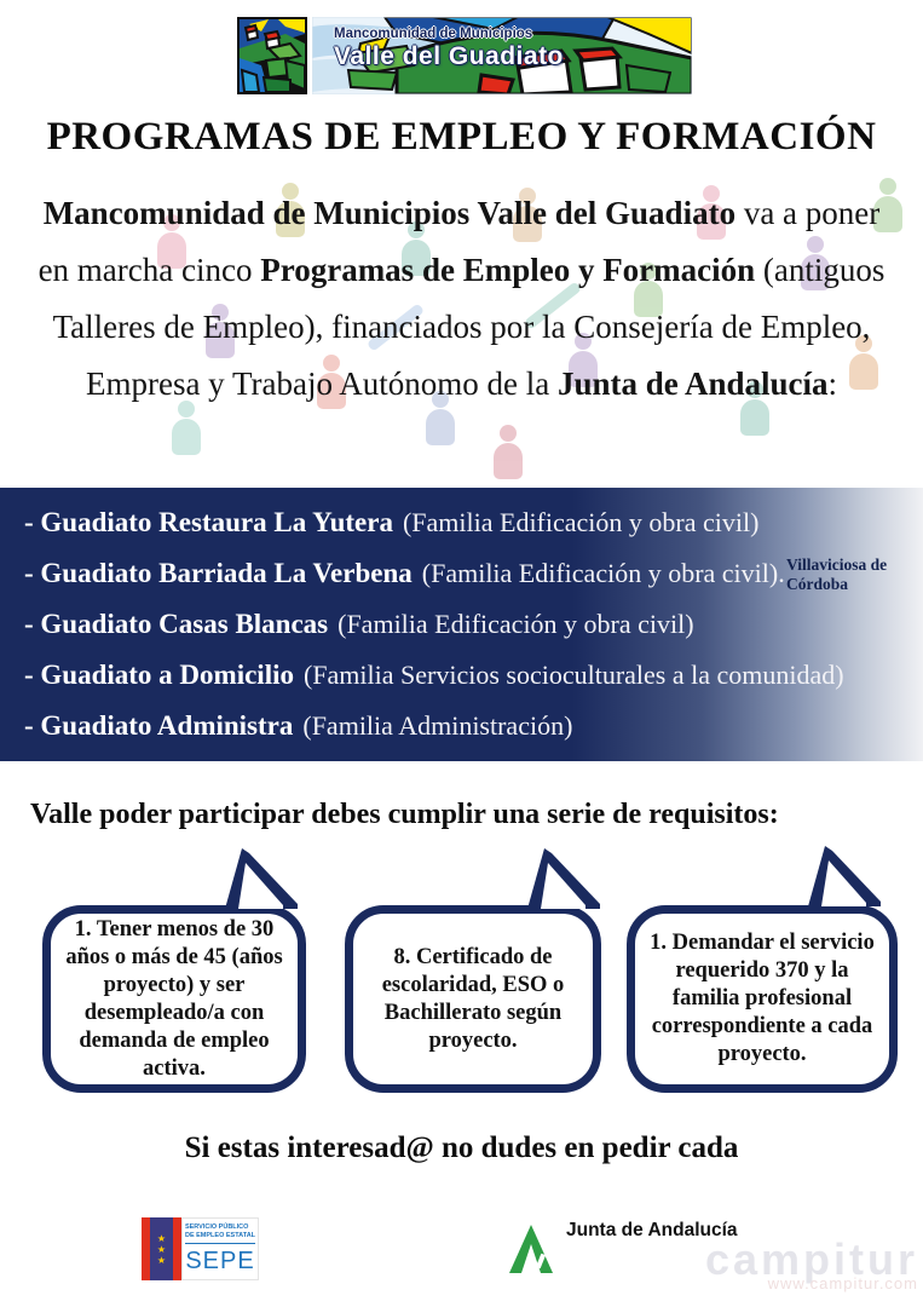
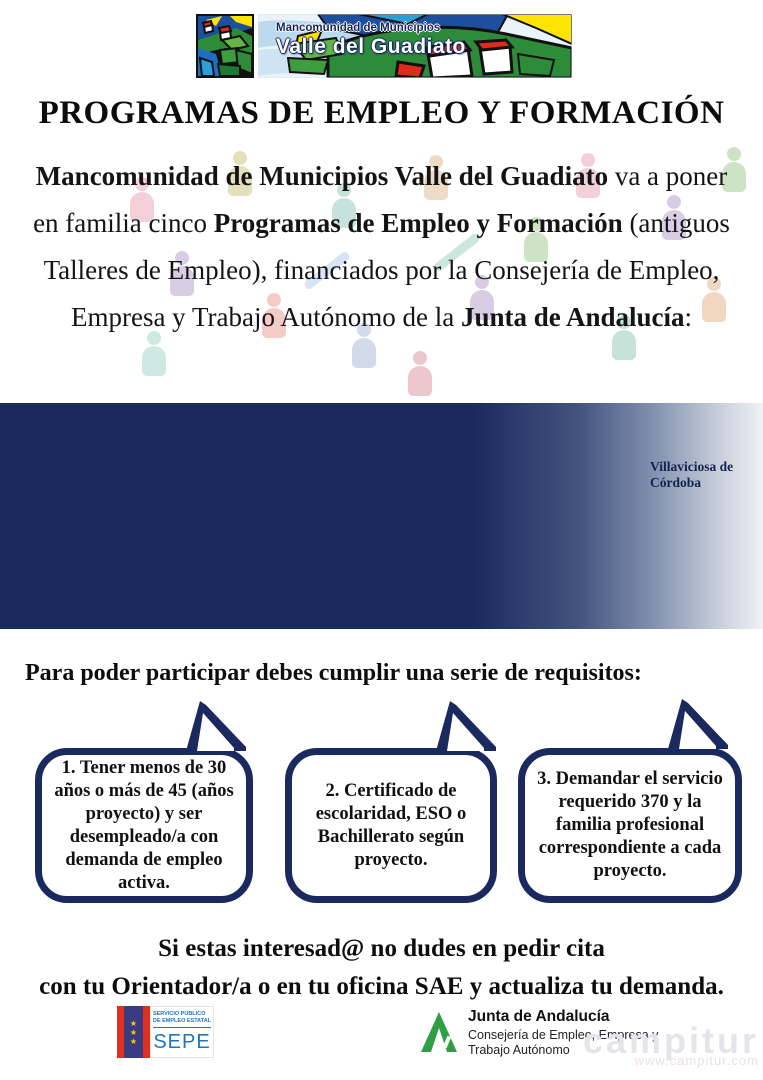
  Mancomunidad de Municipios
  Valle del Guadiato
  PROGRAMAS DE EMPLEO Y FORMACIÓN
- Mancomunidad de Municipios Valle del Guadiato va a poner en marcha cinco Programas de Empleo y Formación (antiguos Talleres de Empleo), financiados por la Consejería de Empleo, Empresa y Trabajo Autónomo de la Junta de Andalucía:
+ Mancomunidad de Municipios Valle del Guadiato va a poner en familia cinco Programas de Empleo y Formación (antiguos Talleres de Empleo), financiados por la Consejería de Empleo, Empresa y Trabajo Autónomo de la Junta de Andalucía:
- - Guadiato Restaura La Yutera (Familia Edificación y obra civil)
- - Guadiato Barriada La Verbena (Familia Edificación y obra civil).
- - Guadiato Casas Blancas (Familia Edificación y obra civil)
- - Guadiato a Domicilio (Familia Servicios socioculturales a la comunidad)
- - Guadiato Administra (Familia Administración)
  Villaviciosa de Córdoba
- Valle poder participar debes cumplir una serie de requisitos:
+ Para poder participar debes cumplir una serie de requisitos:
  1. Tener menos de 30 años o más de 45 (años proyecto) y ser desempleado/a con demanda de empleo activa.
- 8. Certificado de escolaridad, ESO o Bachillerato según proyecto.
+ 2. Certificado de escolaridad, ESO o Bachillerato según proyecto.
- 1. Demandar el servicio requerido 370 y la familia profesional correspondiente a cada proyecto.
+ 3. Demandar el servicio requerido 370 y la familia profesional correspondiente a cada proyecto.
- Si estas interesad@ no dudes en pedir cada
+ Si estas interesad@ no dudes en pedir cita
+ con tu Orientador/a o en tu oficina SAE y actualiza tu demanda.
  ★
  ★
  ★
  SEPE
  Junta de Andalucía
+ Consejería de Empleo, Empresa y
+ Trabajo Autónomo
  campitur
  www.campitur.com
